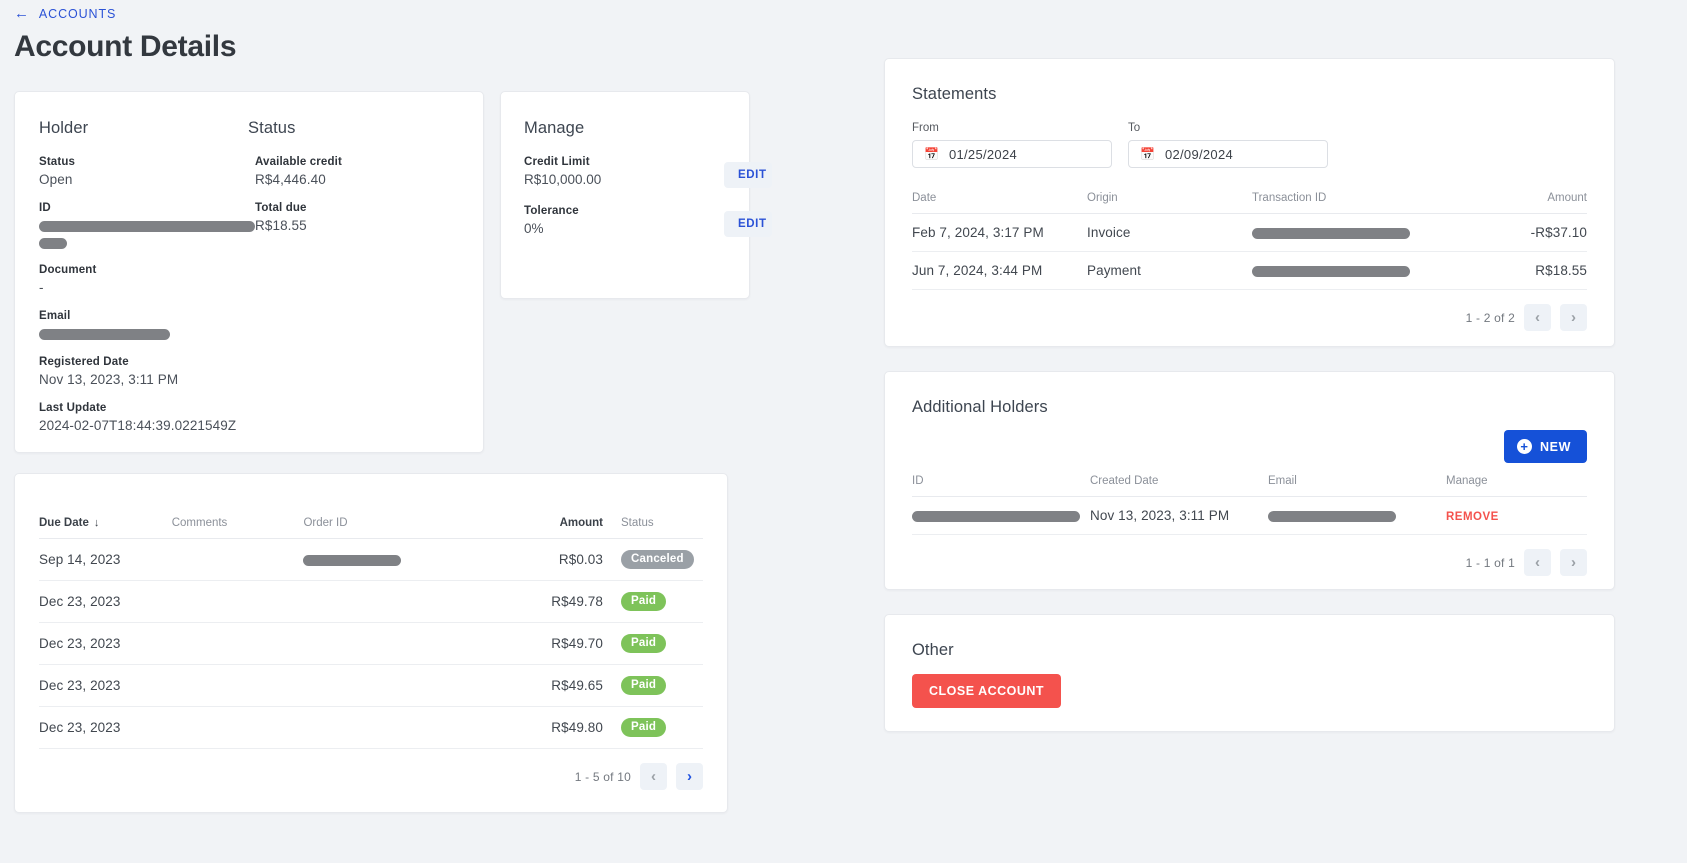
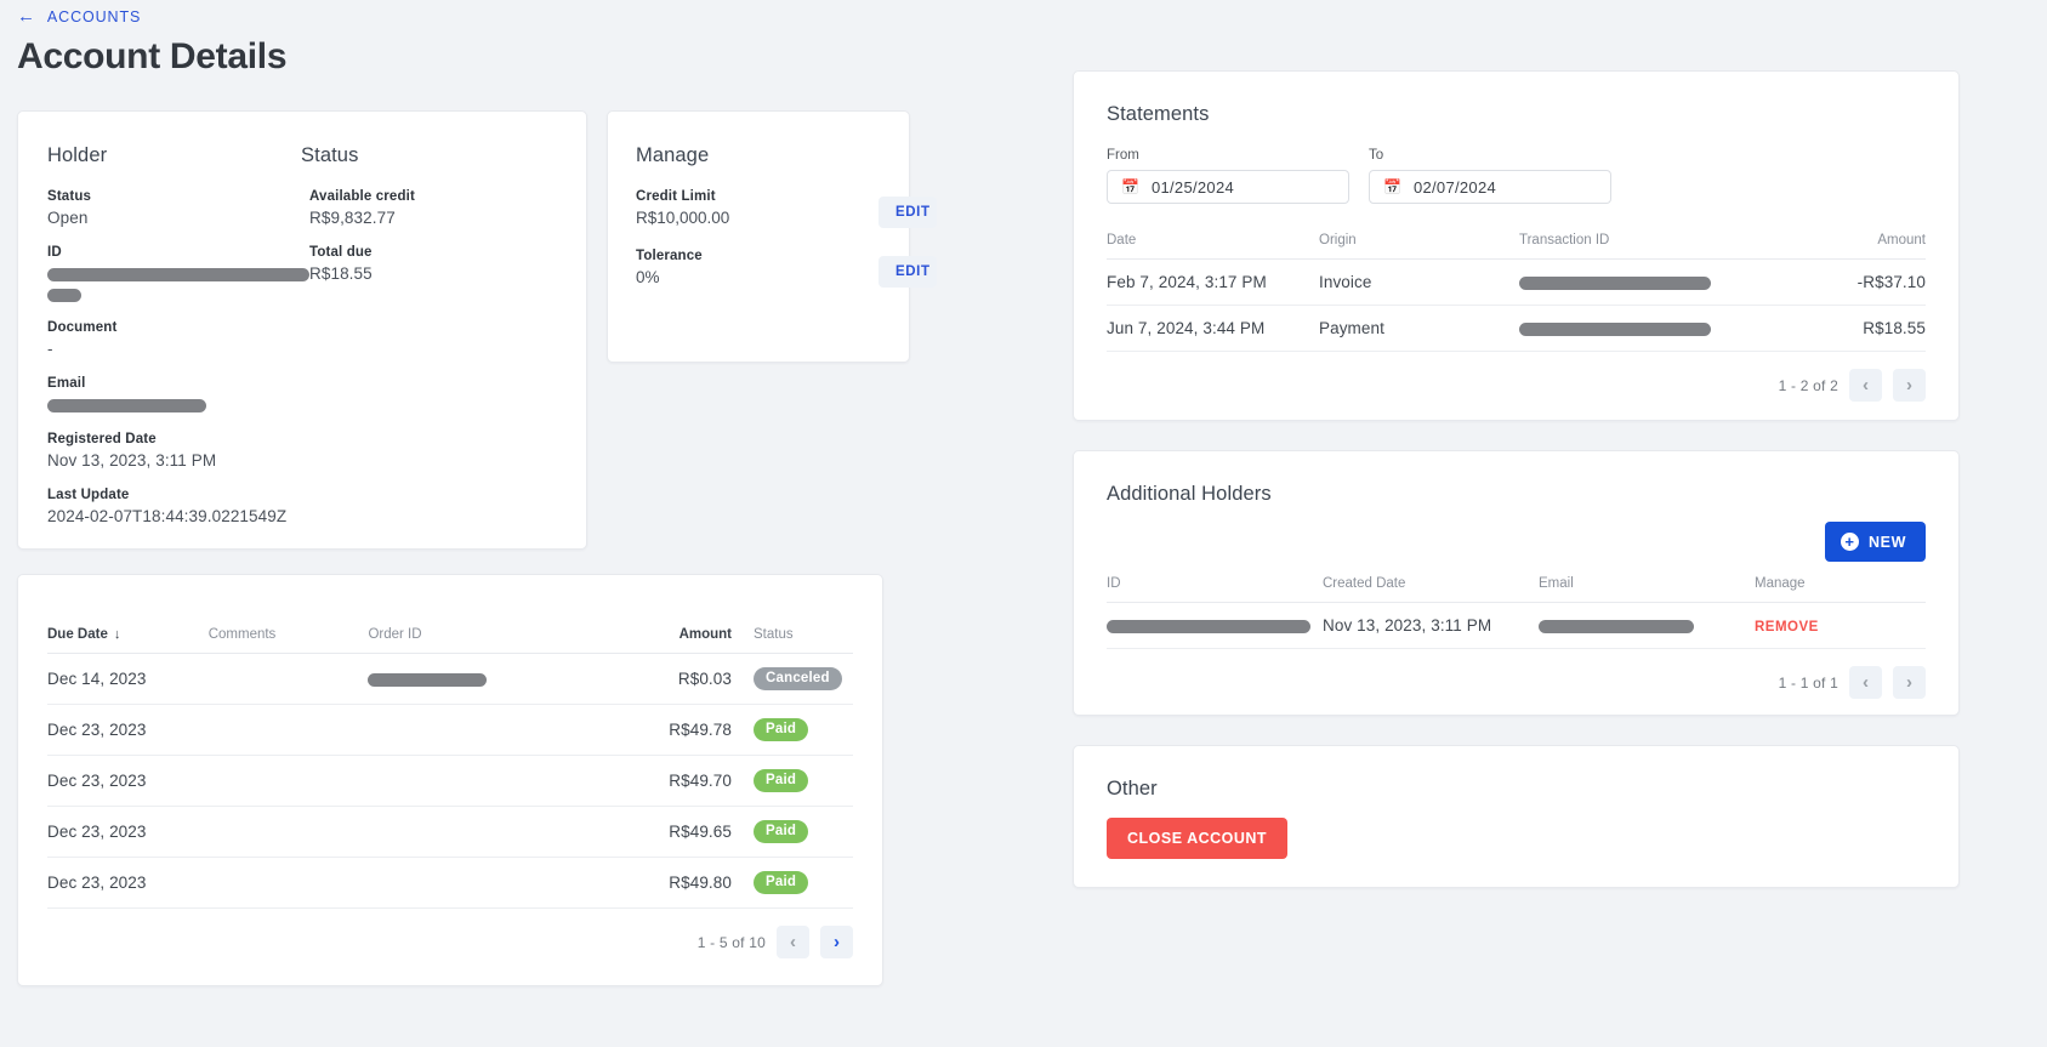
  ←
  ACCOUNTS
  Account Details
  Holder
  Status
  Status
  Open
  ID
  Document
  -
  Email
  Registered Date
  Nov 13, 2023, 3:11 PM
  Last Update
  2024-02-07T18:44:39.0221549Z
  Available credit
- R$4,446.40
+ R$9,832.77
  Total due
  R$18.55
  Manage
  Credit Limit
  R$10,000.00
  EDIT
  Tolerance
  0%
  EDIT
  Due Date ↓	Comments	Order ID	Amount	Status
- Sep 14, 2023			R$0.03	Canceled
+ Dec 14, 2023			R$0.03	Canceled
  Dec 23, 2023			R$49.78	Paid
  Dec 23, 2023			R$49.70	Paid
  Dec 23, 2023			R$49.65	Paid
  Dec 23, 2023			R$49.80	Paid
  1 - 5 of 10
  ‹
  ›
  Statements
  From
  📅
  01/25/2024
  To
  📅
- 02/09/2024
+ 02/07/2024
  Date	Origin	Transaction ID	Amount
  Feb 7, 2024, 3:17 PM	Invoice		-R$37.10
  Jun 7, 2024, 3:44 PM	Payment		R$18.55
  1 - 2 of 2
  ‹
  ›
  Additional Holders
  +
  NEW
  ID	Created Date	Email	Manage
  	Nov 13, 2023, 3:11 PM		REMOVE
  1 - 1 of 1
  ‹
  ›
  Other
  CLOSE ACCOUNT
